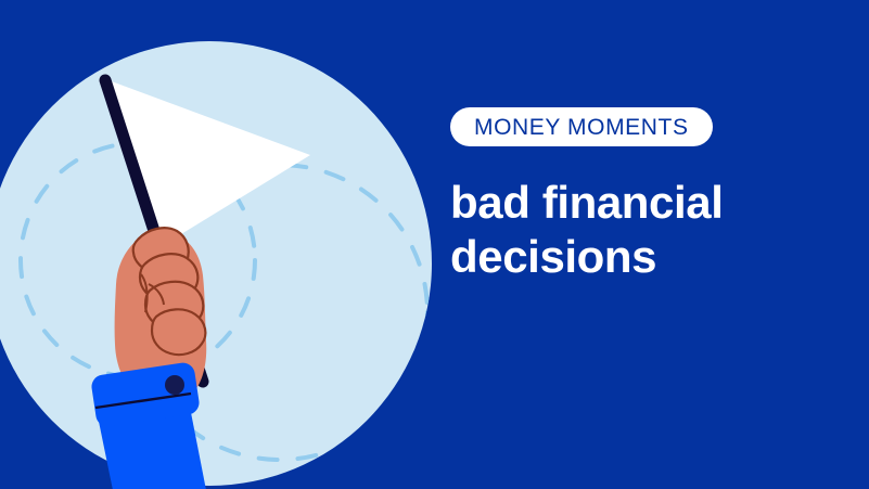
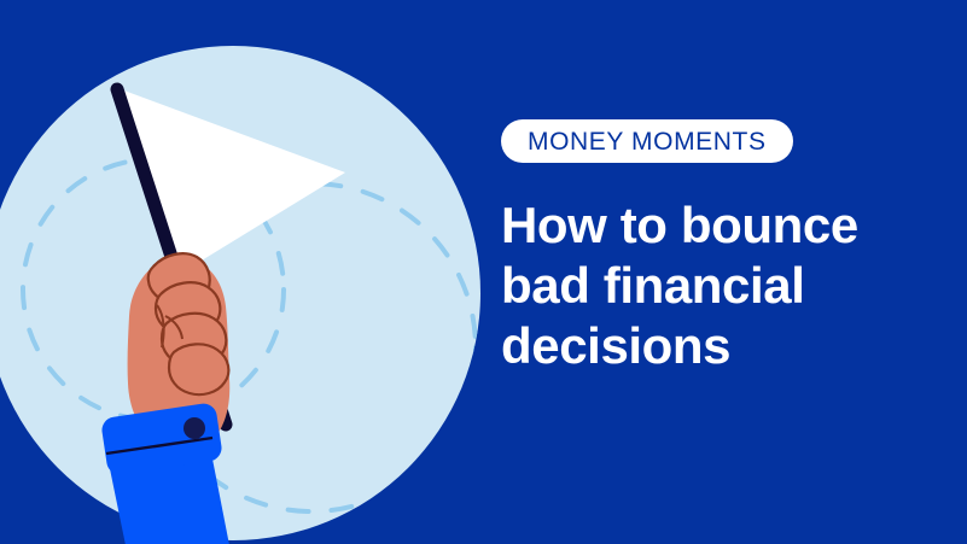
  MONEY MOMENTS
+ How to bounce
  bad financial
  decisions
